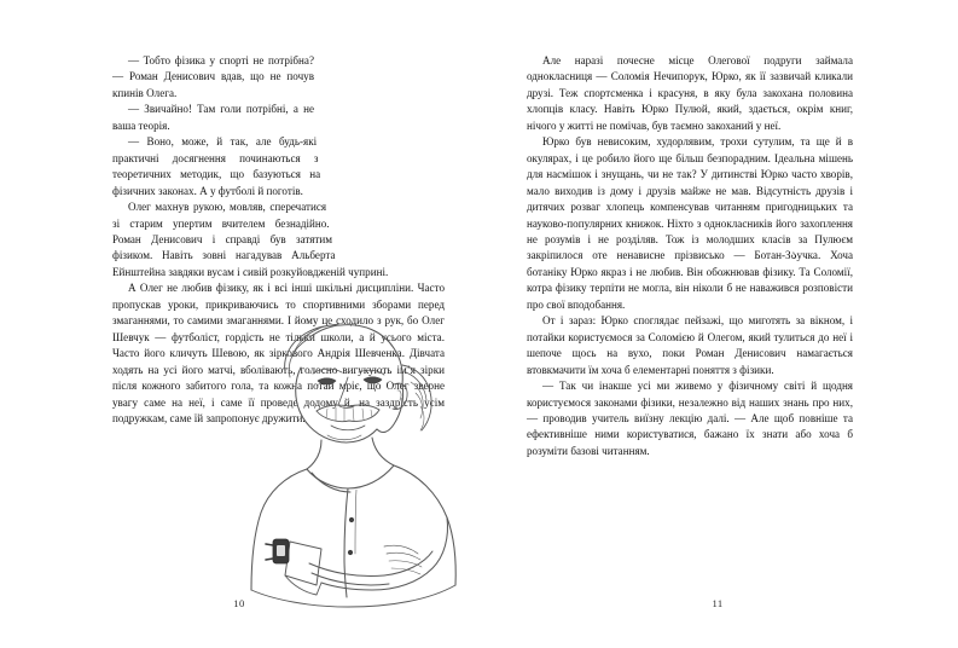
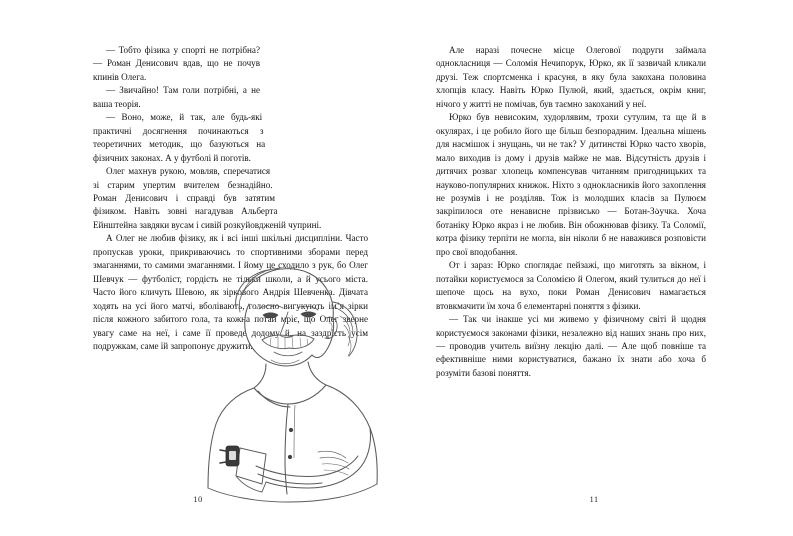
  — Тобто фізика у спорті не потрібна? — Роман Денисович вдав, що не почув кпинів Олега.
  — Звичайно! Там голи потрібні, а не ваша теорія.
  — Воно, може, й так, але будь-які практичні досягнення починаються з теоретичних методик, що базуються на фізичних законах. А у футболі й поготів.
  Олег махнув рукою, мовляв, сперечатися зі старим упертим вчителем безнадійно. Роман Денисович і справді був затятим фізиком. Навіть зовні нагадував Альберта Ейнштейна завдяки вусам і сивій розкуйовдженій чуприні.
  А Олег не любив фізику, як і всі інші шкільні дисципліни. Часто пропускав уроки, прикриваючись то спортивними зборами перед змаганнями, то самими змаганнями. І йому це сходило з рук, бо Олег Шевчук — футболіст, гордість не тільки школи, а йсього міста. Часто його кличуть Шевою, як зіркового Андрія Шевченка. Дівчата ходять на усі його матчі, вболіваюь, голон вигукують ім’ зірки після кожного забитого гола, та кожна потай мріє, що Олг зверне увагу саме на неї, і саме її проведе додому й, на заздріть усім подружкам, саме їй запропонує дружити
  10
  Але наразі почесне місце Олегової подруги займала однокласниця — Соломія Нечипорук, Юрко, як її зазвичай кликали друзі. Теж спортсменка і красуня, в яку була закохана половина хлопців класу. Навіть Юрко Пулюй, який, здається, окрім книг, нічого у житті не помічав, був таємно закоханий у неї.
  Юрко був невисоким, худорлявим, трохи сутулим, та ще й в окулярах, і це робило його ще більш безпорадним. Ідеальна мішень для насмішок і знущань, чи не так? У дитинстві Юрко часто хворів, мало виходив із дому і друзів майже не мав. Відсутність друзів і дитячих розваг хлопець компенсував читанням пригодницьких та науково-популярних книжок. Ніхто з однокласників його захоплення не розумів і не розділяв. Тож із молодших класів за Пулюєм закріпилося оте ненависне прізвисько — Ботан-Зაучка. Хоча ботаніку Юрко якраз і не любив. Він обожнював фізику. Та Соломії, котра фізику терпіти не могла, він ніколи б не наважився розповісти про свої вподобання.
  От і зараз: Юрко споглядає пейзажі, що миготять за вікном, і потайки користуємося за Соломією й Олегом, який тулиться до неї і шепоче щось на вухо, поки Роман Денисович намагається втовкмачити їм хоча б елементарні поняття з фізики.
- — Так чи інакше усі ми живемо у фізичному світі й щодня користуємося законами фізики, незалежно від наших знань про них, — проводив учитель виїзну лекцію далі. — Але щоб повніше та ефективніше ними користуватися, бажано їх знати або хоча б розуміти базові читанням.
+ — Так чи інакше усі ми живемо у фізичному світі й щодня користуємося законами фізики, незалежно від наших знань про них, — проводив учитель виїзну лекцію далі. — Але щоб повніше та ефективніше ними користуватися, бажано їх знати або хоча б розуміти базові поняття.
  11
